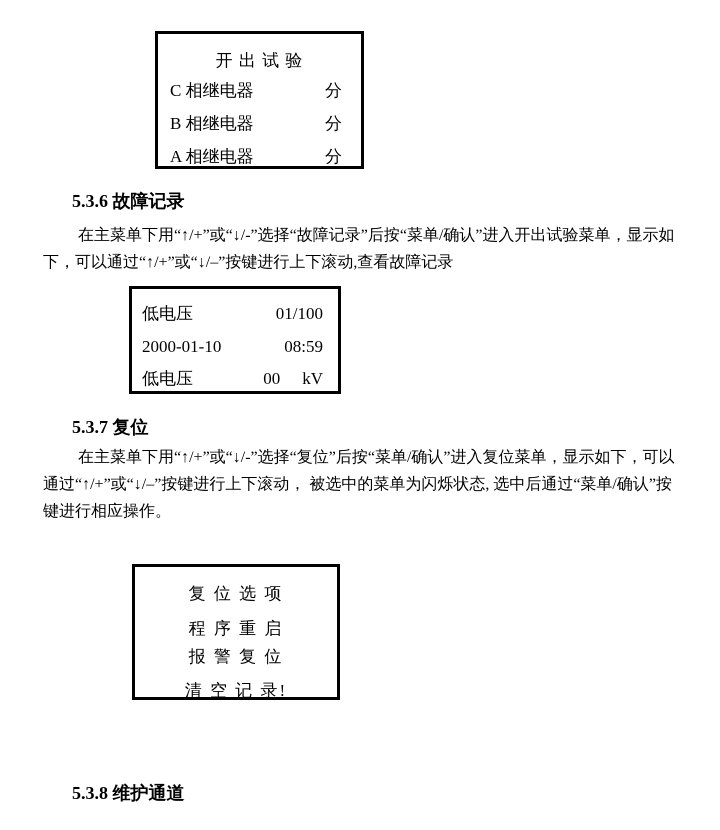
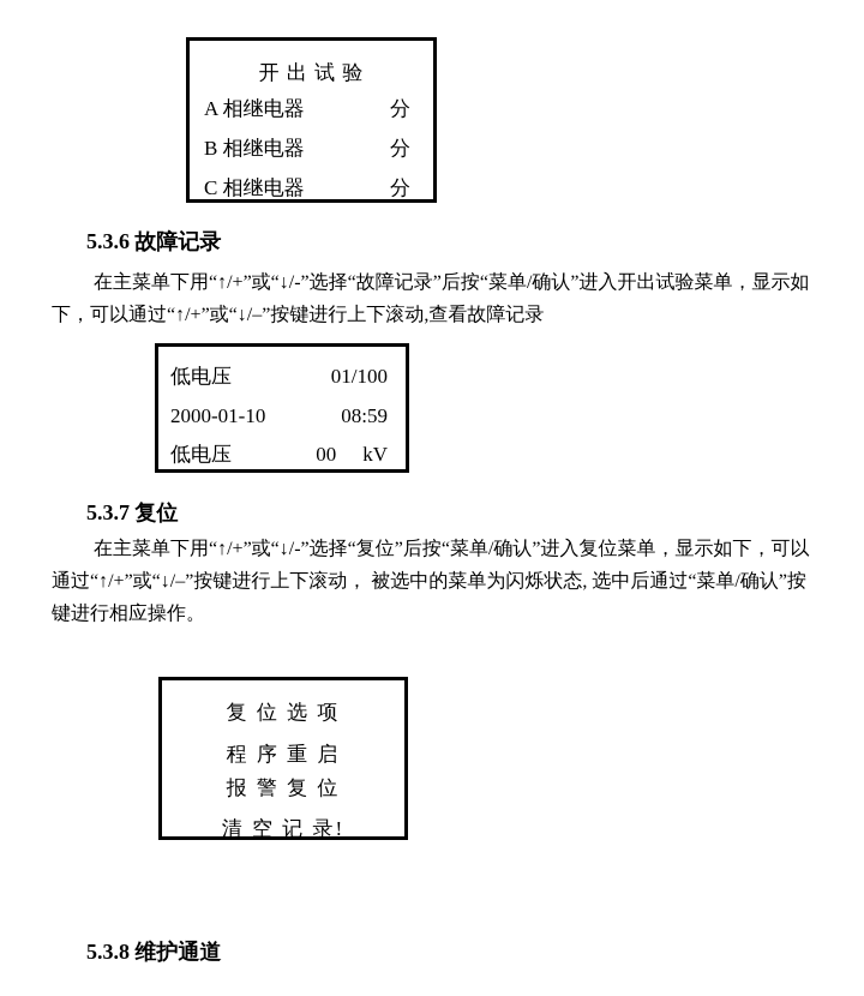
  开 出 试 验
- C 相继电器
+ A 相继电器
  分
  B 相继电器
  分
- A 相继电器
+ C 相继电器
  分
  5.3.6 故障记录
  在主菜单下用“↑/+”或“↓/-”选择“故障记录”后按“菜单/确认”进入开出试验菜单，显示如
  下，可以通过“↑/+”或“↓/–”按键进行上下滚动,查看故障记录
  低电压
  01/100
  2000-01-10
  08:59
  低电压
  00
  kV
  5.3.7 复位
  在主菜单下用“↑/+”或“↓/-”选择“复位”后按“菜单/确认”进入复位菜单，显示如下，可以
  通过“↑/+”或“↓/–”按键进行上下滚动， 被选中的菜单为闪烁状态, 选中后通过“菜单/确认”按
  键进行相应操作。
  复 位 选 项
  程 序 重 启
  报 警 复 位
  清 空 记 录!
  5.3.8 维护通道
